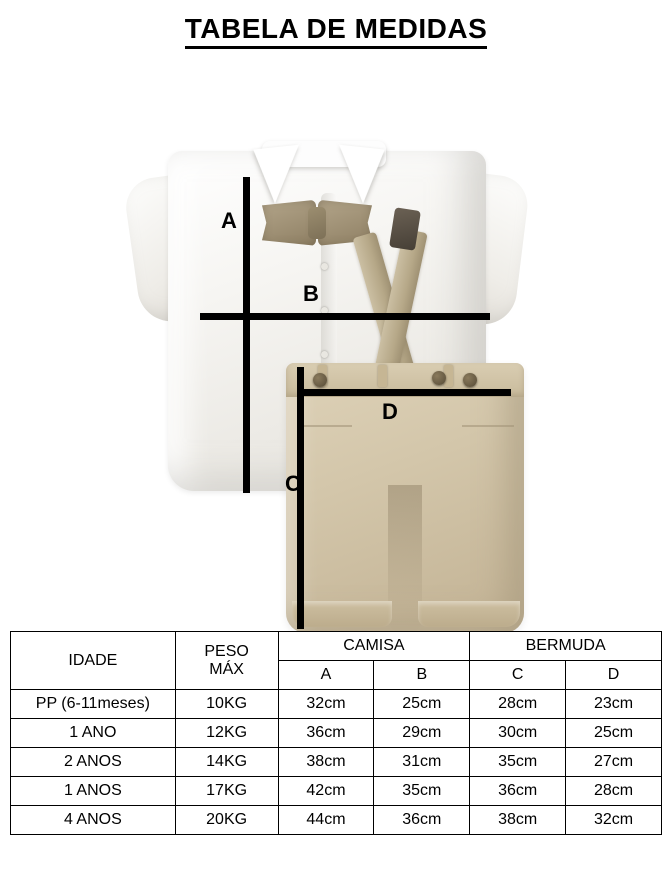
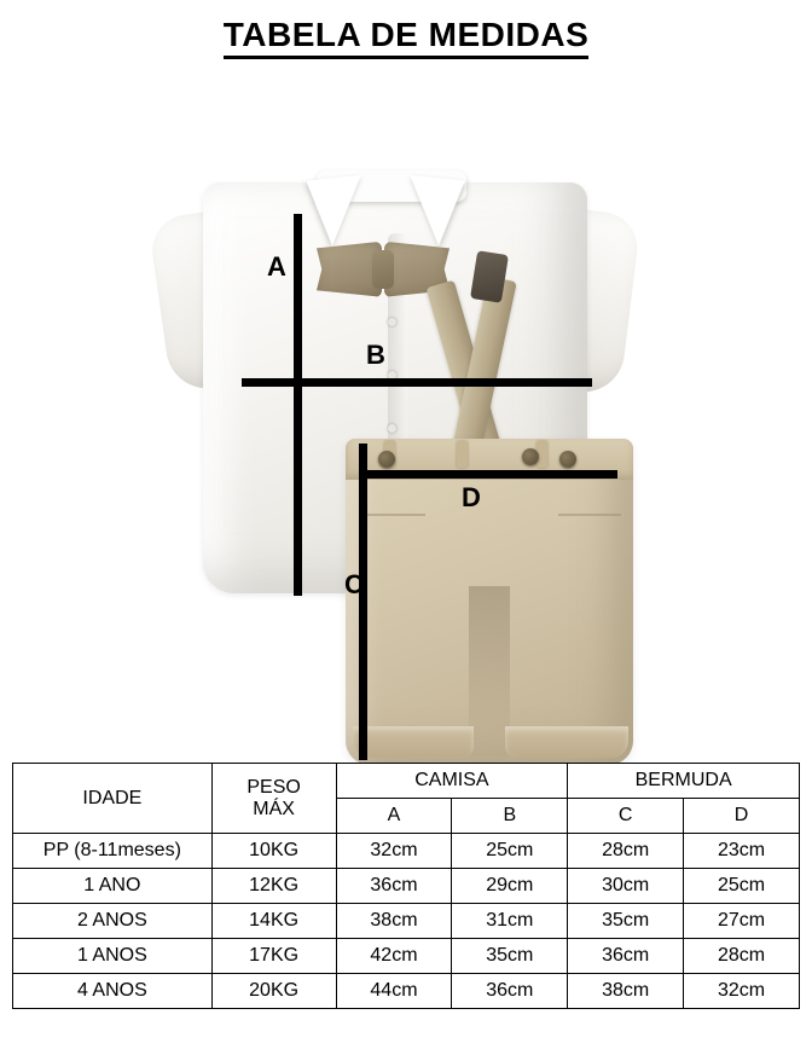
  TABELA DE MEDIDAS
  A
  B
  C
  D
  IDADE	PESO MÁX	CAMISA	BERMUDA
  A	B	C	D
- PP (6-11meses)	10KG	32cm	25cm	28cm	23cm
+ PP (8-11meses)	10KG	32cm	25cm	28cm	23cm
  1 ANO	12KG	36cm	29cm	30cm	25cm
  2 ANOS	14KG	38cm	31cm	35cm	27cm
  1 ANOS	17KG	42cm	35cm	36cm	28cm
  4 ANOS	20KG	44cm	36cm	38cm	32cm
